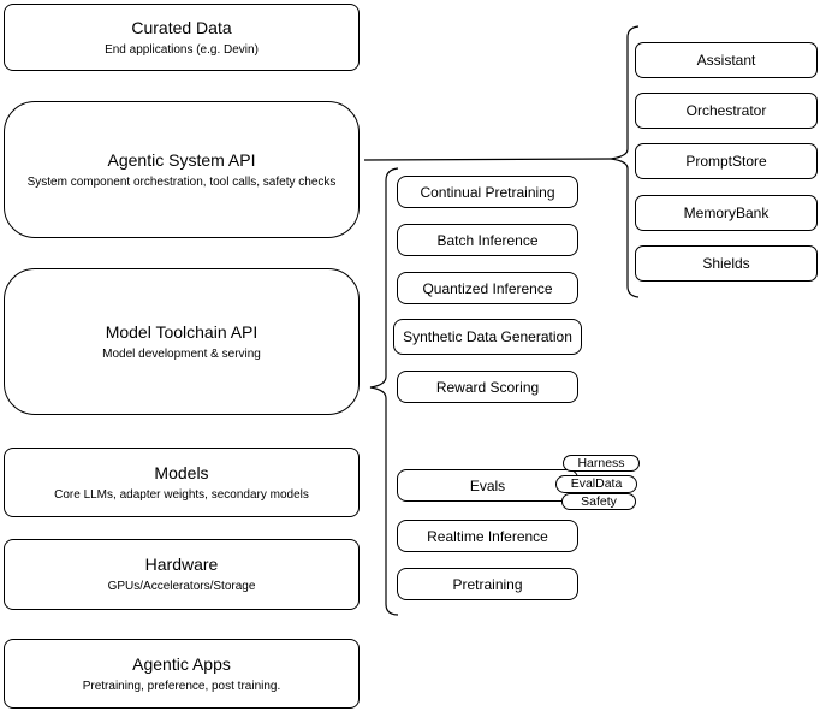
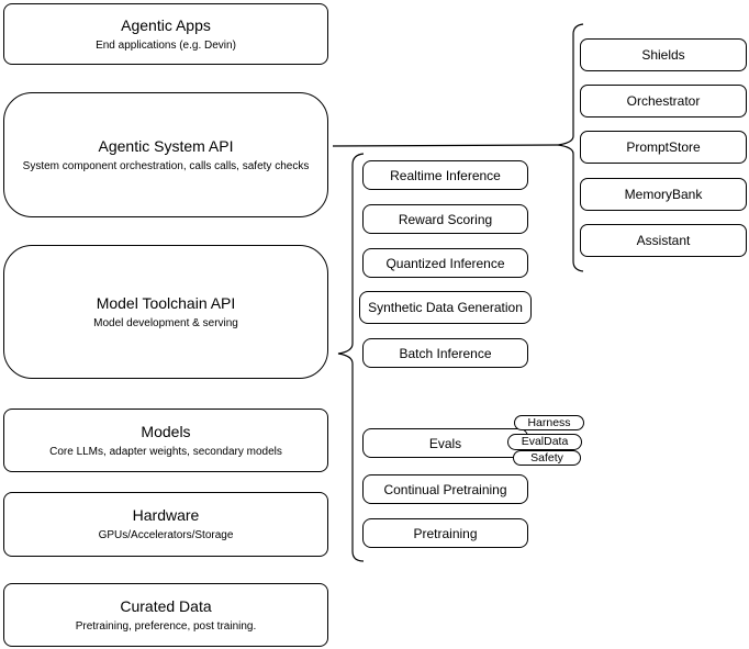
- Curated Data
+ Agentic Apps
  End applications (e.g. Devin)
  Agentic System API
- System component orchestration, tool calls, safety checks
+ System component orchestration, calls calls, safety checks
  Model Toolchain API
  Model development & serving
  Models
  Core LLMs, adapter weights, secondary models
  Hardware
  GPUs/Accelerators/Storage
- Agentic Apps
+ Curated Data
  Pretraining, preference, post training.
- Continual Pretraining
+ Realtime Inference
- Batch Inference
+ Reward Scoring
  Quantized Inference
  Synthetic Data Generation
- Reward Scoring
+ Batch Inference
  Evals
- Realtime Inference
+ Continual Pretraining
  Pretraining
  Harness
  EvalData
  Safety
- Assistant
+ Shields
  Orchestrator
  PromptStore
  MemoryBank
- Shields
+ Assistant
